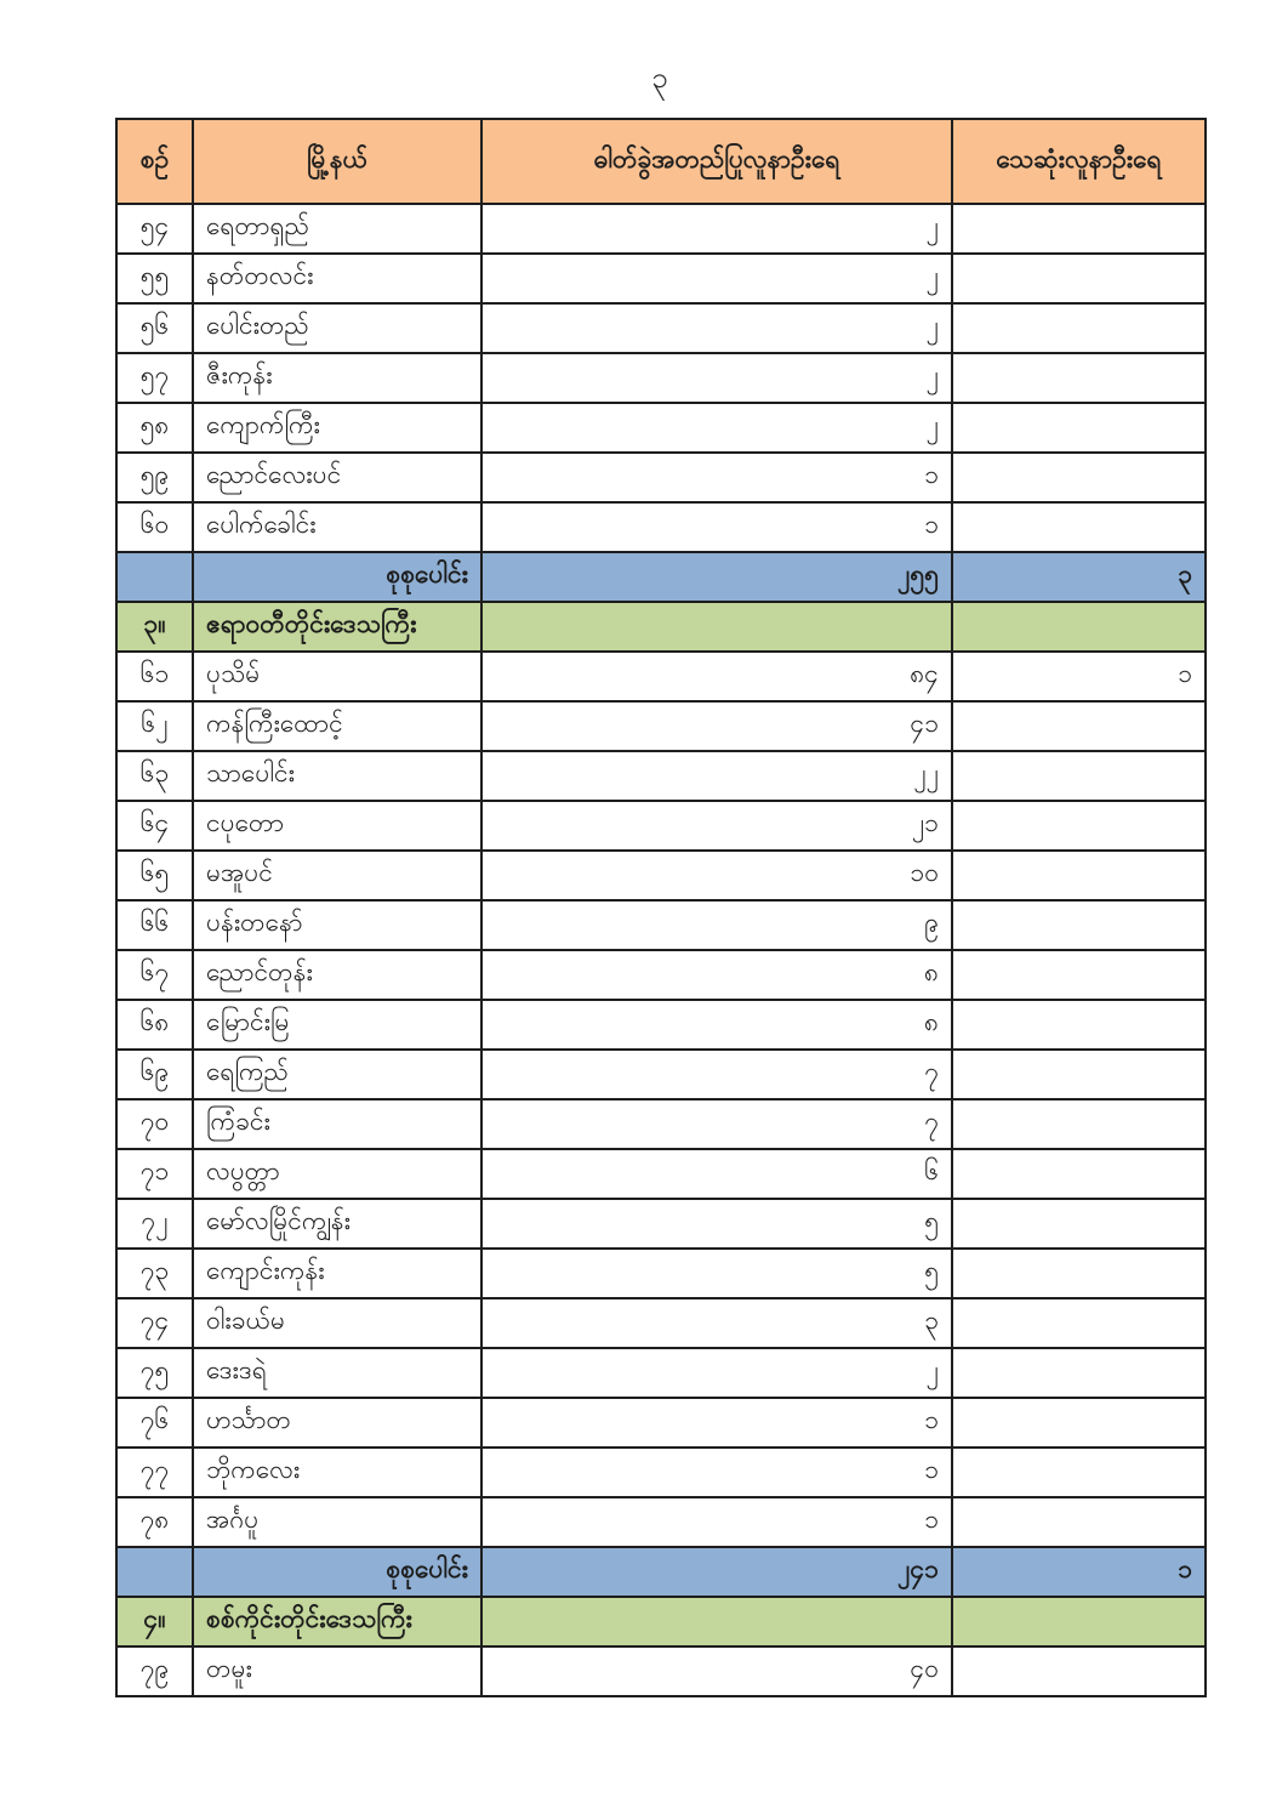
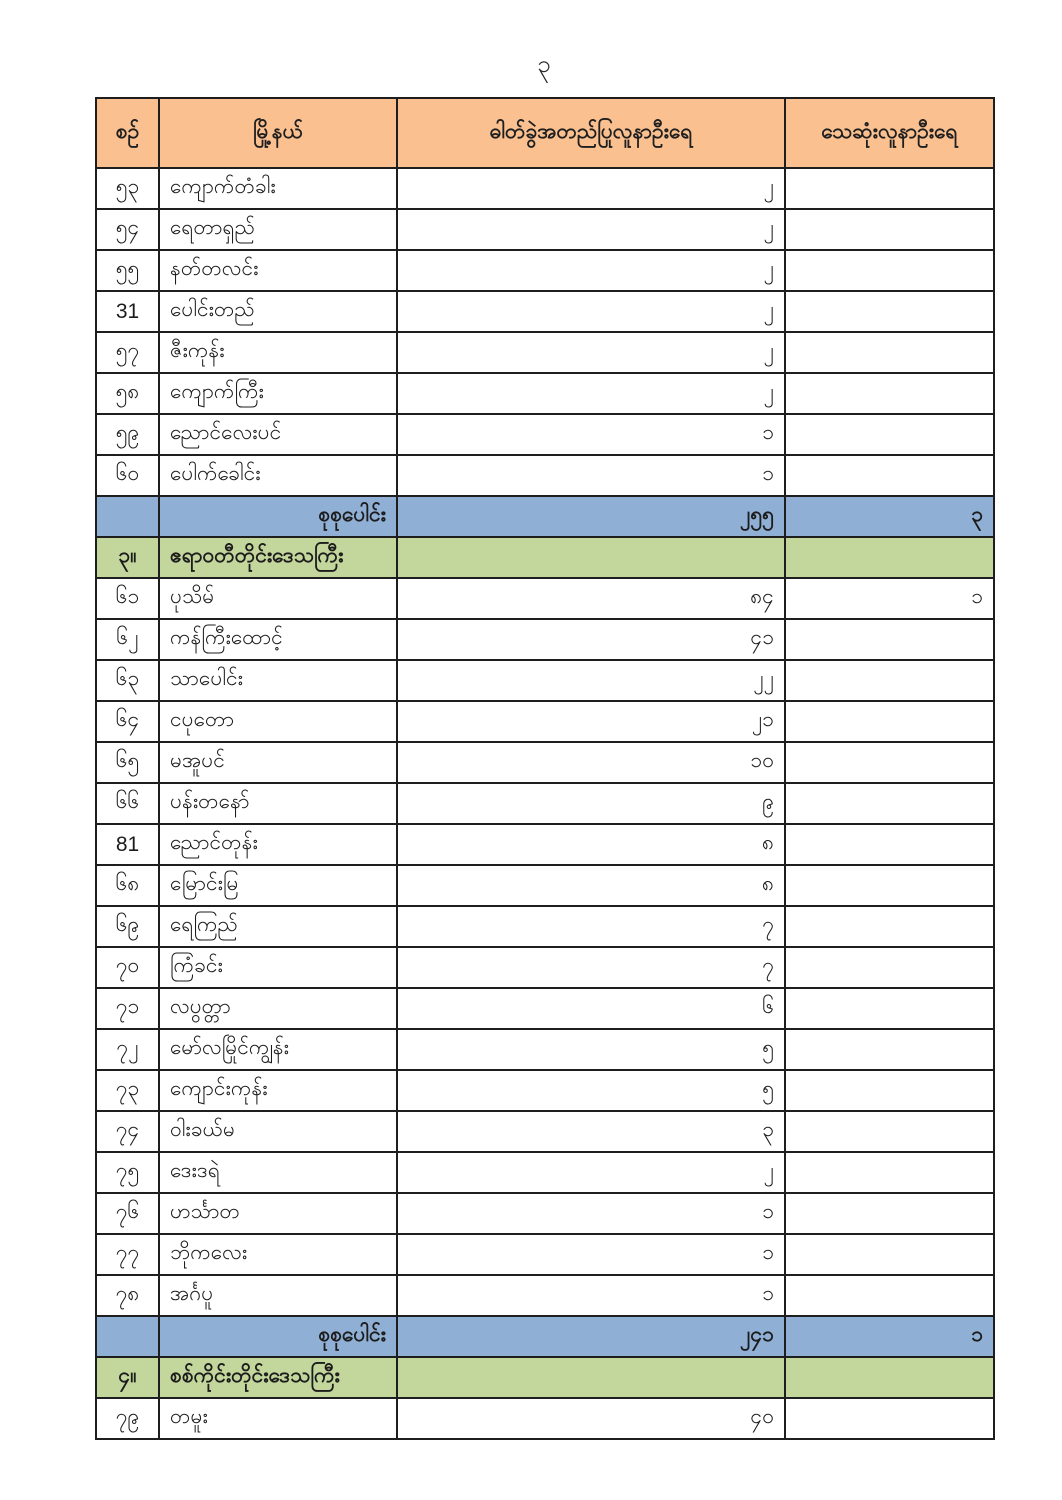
  ၃
  စဉ်	မြို့နယ်	ဓါတ်ခွဲအတည်ပြုလူနာဦးရေ	သေဆုံးလူနာဦးရေ
+ ၅၃	ကျောက်တံခါး	၂
  ၅၄	ရေတာရှည်	၂
  ၅၅	နတ်တလင်း	၂
- ၅၆	ပေါင်းတည်	၂
+ 31	ပေါင်းတည်	၂
  ၅၇	ဇီးကုန်း	၂
  ၅၈	ကျောက်ကြီး	၂
  ၅၉	ညောင်လေးပင်	၁
  ၆၀	ပေါက်ခေါင်း	၁
  	စုစုပေါင်း	၂၅၅	၃
  ၃။	ဧရာဝတီတိုင်းဒေသကြီး
  ၆၁	ပုသိမ်	၈၄	၁
  ၆၂	ကန်ကြီးထောင့်	၄၁
  ၆၃	သာပေါင်း	၂၂
  ၆၄	ငပုတော	၂၁
  ၆၅	မအူပင်	၁၀
  ၆၆	ပန်းတနော်	၉
- ၆၇	ညောင်တုန်း	၈
+ 81	ညောင်တုန်း	၈
  ၆၈	မြောင်းမြ	၈
  ၆၉	ရေကြည်	၇
  ၇၀	ကြံခင်း	၇
  ၇၁	လပွတ္တာ	၆
  ၇၂	မော်လမြိုင်ကျွန်း	၅
  ၇၃	ကျောင်းကုန်း	၅
  ၇၄	ဝါးခယ်မ	၃
  ၇၅	ဒေးဒရဲ	၂
  ၇၆	ဟင်္သာတ	၁
  ၇၇	ဘိုကလေး	၁
  ၇၈	အင်္ဂပူ	၁
  	စုစုပေါင်း	၂၄၁	၁
  ၄။	စစ်ကိုင်းတိုင်းဒေသကြီး
  ၇၉	တမူး	၄၀
